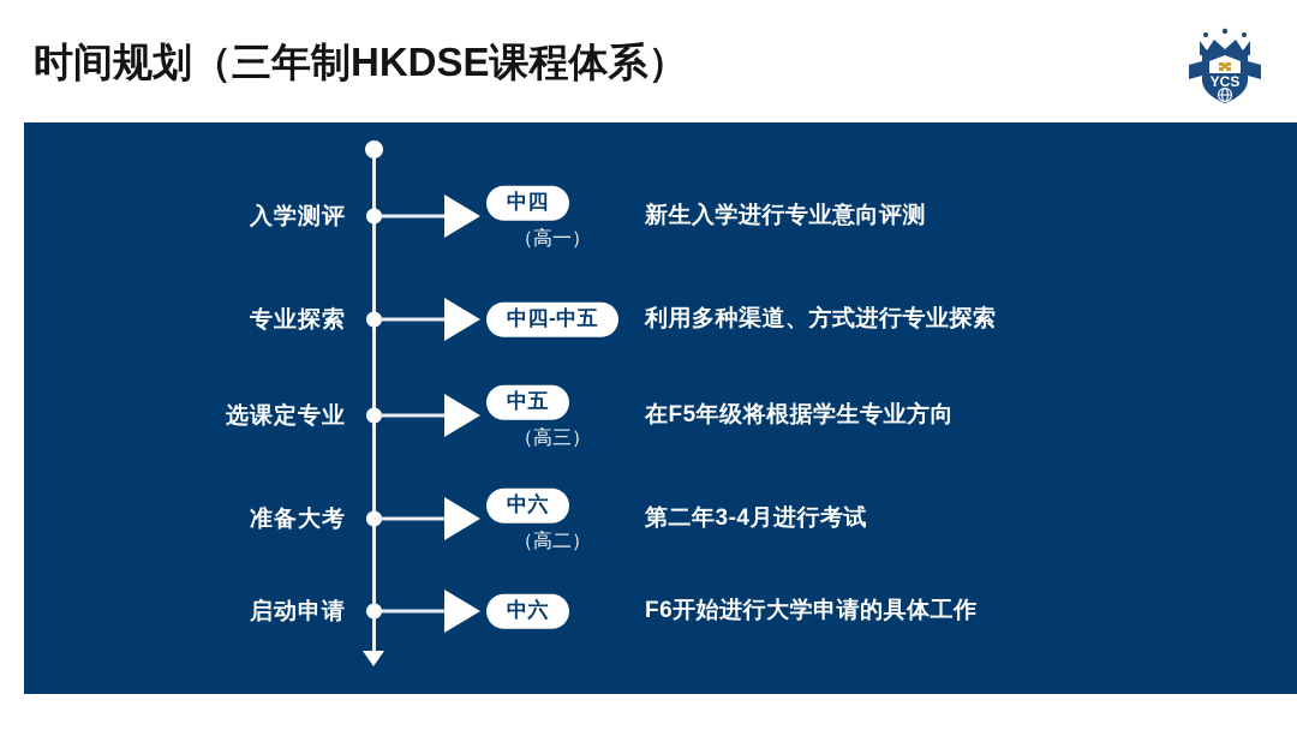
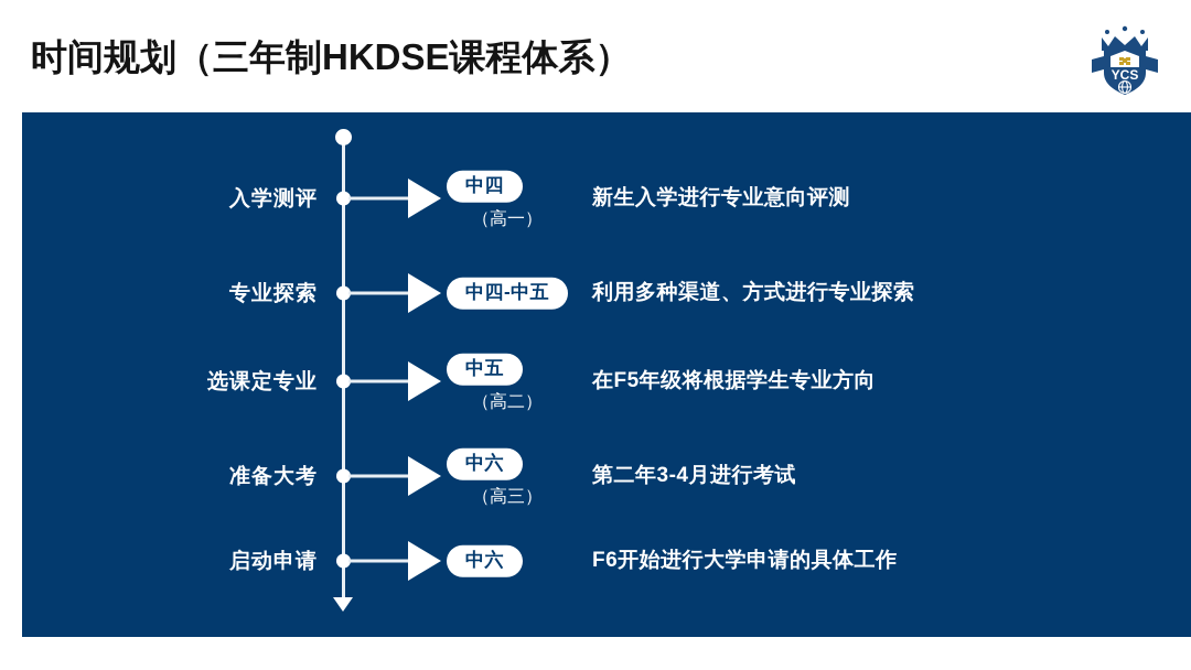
  时间规划（三年制HKDSE课程体系）
  YCS
  入学测评
  中四
  （高一）
  新生入学进行专业意向评测
  专业探索
  中四-中五
  利用多种渠道、方式进行专业探索
  选课定专业
  中五
- （高三）
+ （高二）
  在F5年级将根据学生专业方向
  准备大考
  中六
- （高二）
+ （高三）
  第二年3-4月进行考试
  启动申请
  中六
  F6开始进行大学申请的具体工作
